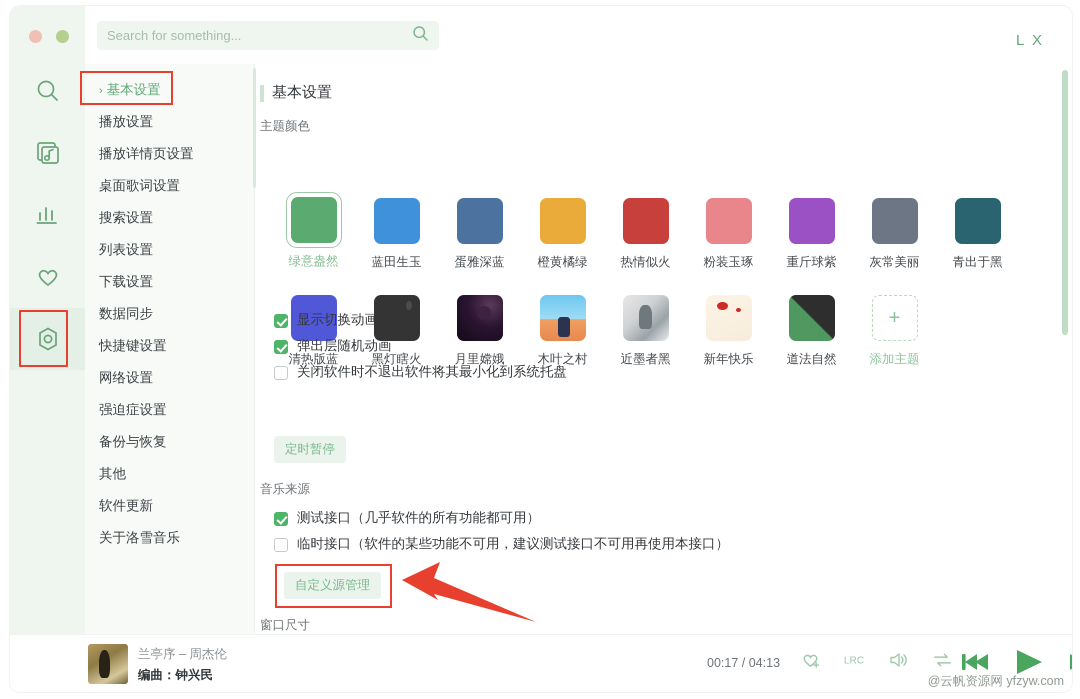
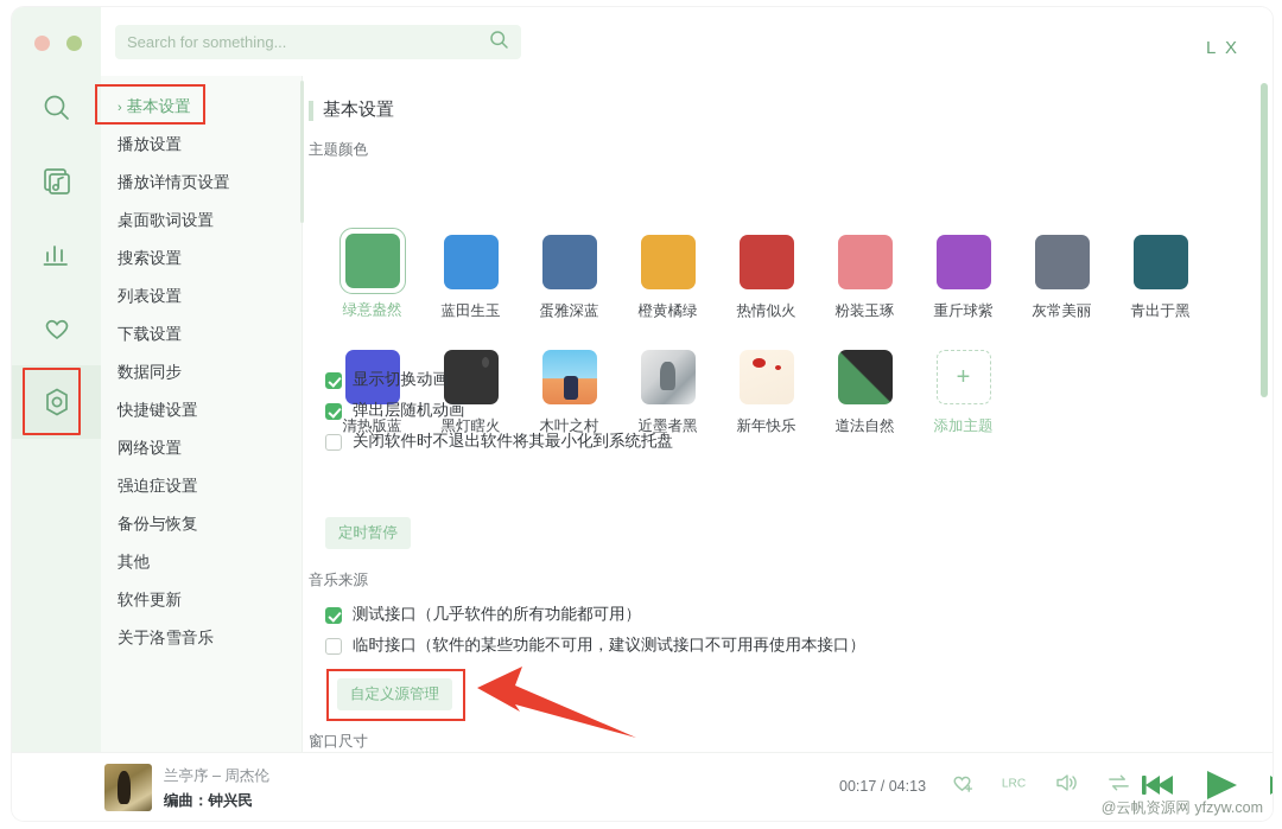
  Search for something...
  L X
  › 基本设置
  播放设置
  播放详情页设置
  桌面歌词设置
  搜索设置
  列表设置
  下载设置
  数据同步
  快捷键设置
  网络设置
  强迫症设置
  备份与恢复
  其他
  软件更新
  关于洛雪音乐
  基本设置
  主题颜色
  绿意盎然
  蓝田生玉
  蛋雅深蓝
  橙黄橘绿
  热情似火
  粉装玉琢
  重斤球紫
  灰常美丽
  青出于黑
  清热版蓝
  黑灯瞎火
- 月里嫦娥
  木叶之村
  近墨者黑
  新年快乐
  道法自然
  +
  添加主题
  显示切换动画
  弹出层随机动画
  关闭软件时不退出软件将其最小化到系统托盘
  定时暂停
  音乐来源
  测试接口（几乎软件的所有功能都可用）
  临时接口（软件的某些功能不可用，建议测试接口不可用再使用本接口）
  自定义源管理
  窗口尺寸
  兰亭序 – 周杰伦
  编曲：钟兴民
  00:17 / 04:13
  LRC
  @云帆资源网 yfzyw.com
